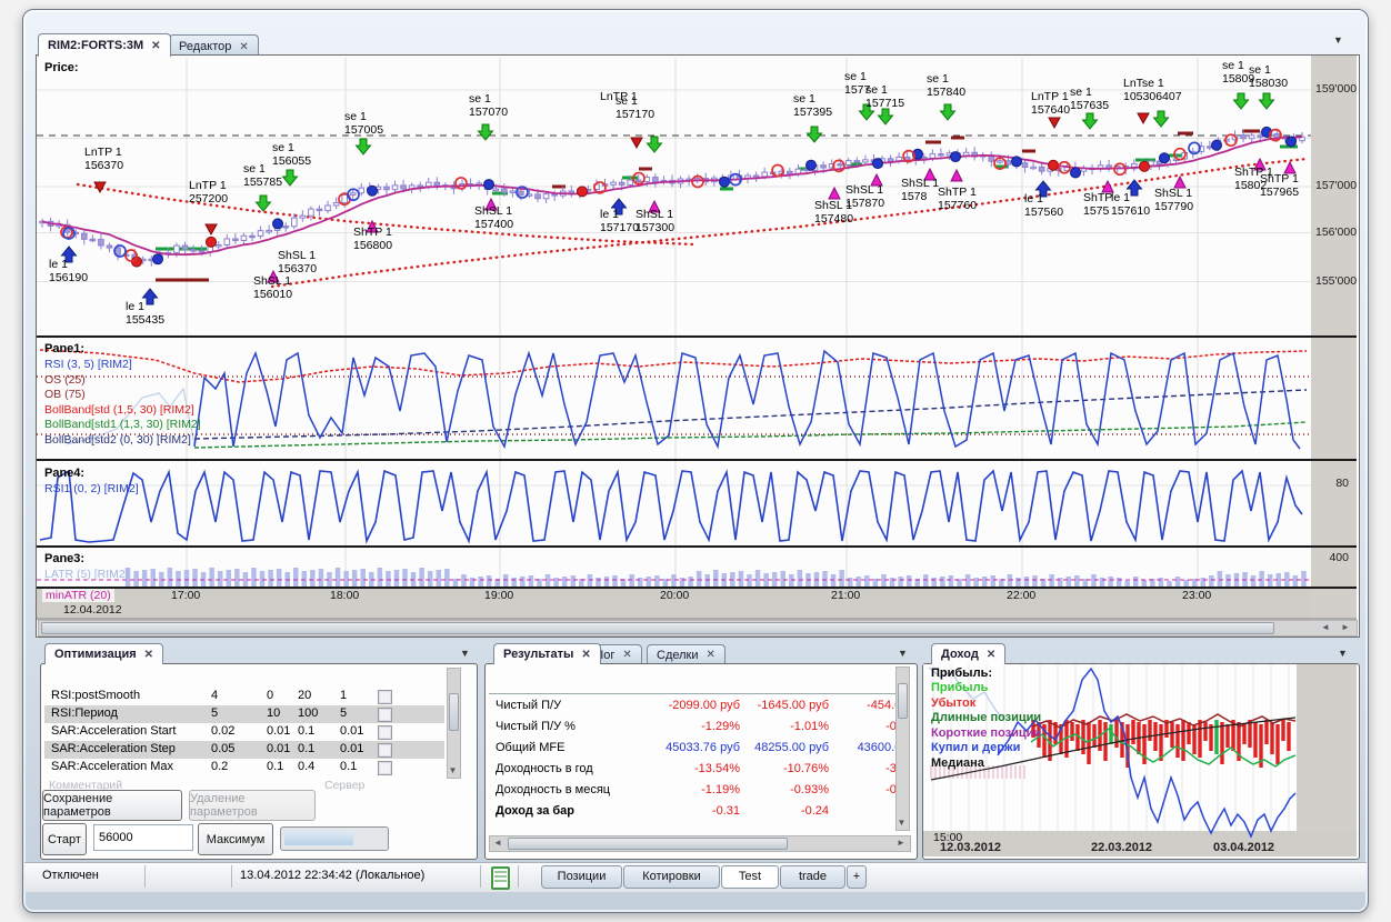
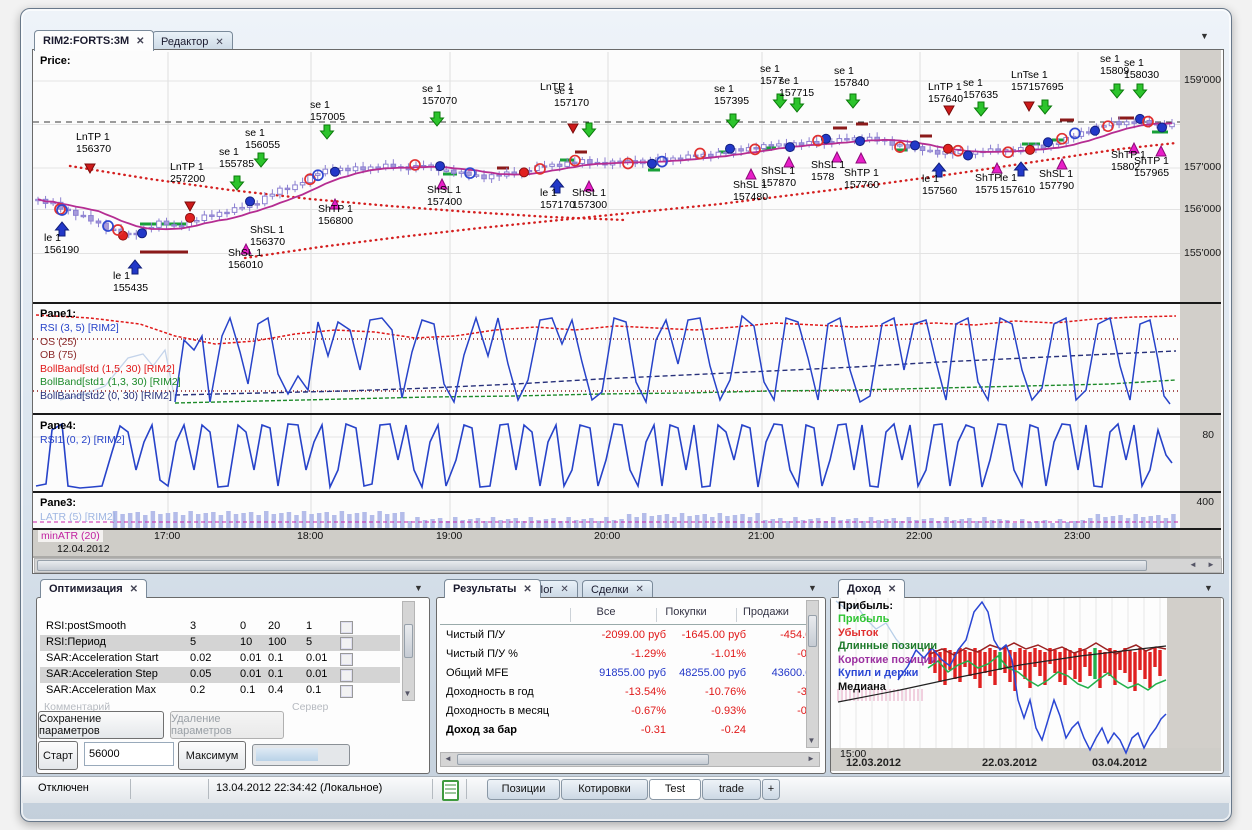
  RIM2:FORTS:3M
  ✕
  Редактор
  ✕
  ▼
  LnTP 1 156370
  le 1 156190
  le 1 155435
  LnTP 1 257200
  se 1 155785
  se 1 156055
  ShSL 1 156010
  ShSL 1 156370
  se 1 157005
  ShTP 1 156800
  se 1 157070
  ShSL 1 157400
  LnTP 1
  se 1 157170
  le 1 157170
  ShSL 1 157300
  se 1 157395
  ShSL 1 157480
  se 1 1577
  se 1 157715
  se 1 157840
  ShSL 1 157870
  ShSL 1 1578
  ShTP 1 157760
  le 1 157560
  LnTP 1 157640
  se 1 157635
- LnTse 1 105306407
+ LnTse 1 157157695
  ShTP 1575
  le 1 157610
  ShSL 1 157790
  se 1 15809
  se 1 158030
  ShTP 1 15802
  ShTP 1 157965
  Price:
  159'000
  157'000
  156'000
  155'000
  Pane1:
  RSI (3, 5) [RIM2]
  OS (25)
  OB (75)
  BollBand[std (1,5, 30) [RIM2]
  BollBand[std1 (1,3, 30) [RIM2]
  BollBand[std2 (0, 30) [RIM2]
  Pane4:
  RSI1 (0, 2) [RIM2]
  Pane3:
  LATR (5) [RIM2]
  80
  400
  minATR (20)
  12.04.2012
  17:00
  18:00
  19:00
  20:00
  21:00
  22:00
  23:00
  ◄
  ►
  Оптимизация
  ✕
  ▼
  RSI:postSmooth
- 4
+ 3
  0
  20
  1
  RSI:Период
  5
  10
  100
  5
  SAR:Acceleration Start
  0.02
  0.01
  0.1
  0.01
  SAR:Acceleration Step
  0.05
  0.01
  0.1
  0.01
  SAR:Acceleration Max
  0.2
  0.1
  0.4
  0.1
  ▼
  Комментарий
  Сервер
  Сохранение параметров
  Удаление параметров
  Старт
  56000
  Максимум
  Результаты
  ✕
  ✕
  Сделки
  ✕
  ▼
+ Все
+ Покупки
+ Продажи
  Чистый П/У
  -2099.00 руб
  -1645.00 руб
  Чистый П/У %
  -1.29%
  -1.01%
  Общий MFE
- 45033.76 руб
+ 91855.00 руб
  48255.00 руб
  Доходность в год
  -13.54%
  -10.76%
  Доходность в месяц
- -1.19%
+ -0.67%
  -0.93%
  Доход за бар
  -0.31
  -0.24
  ▼
  ◄
  ►
  Доход
  ✕
  ▼
  Прибыль:
  Прибыль
  Убыток
  Длинные позиции
  Короткие позиции
  Купил и держи
  Медиана
  15:00
  12.03.2012
  22.03.2012
  03.04.2012
  Отключен
  13.04.2012 22:34:42 (Локальное)
  Позиции
  Котировки
  Test
  trade
  +
